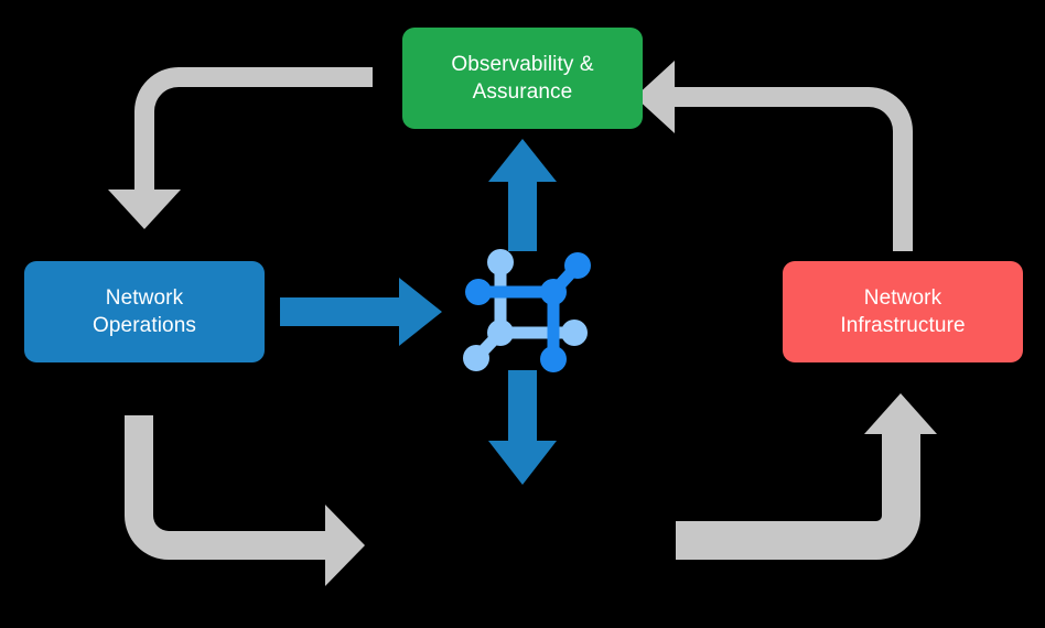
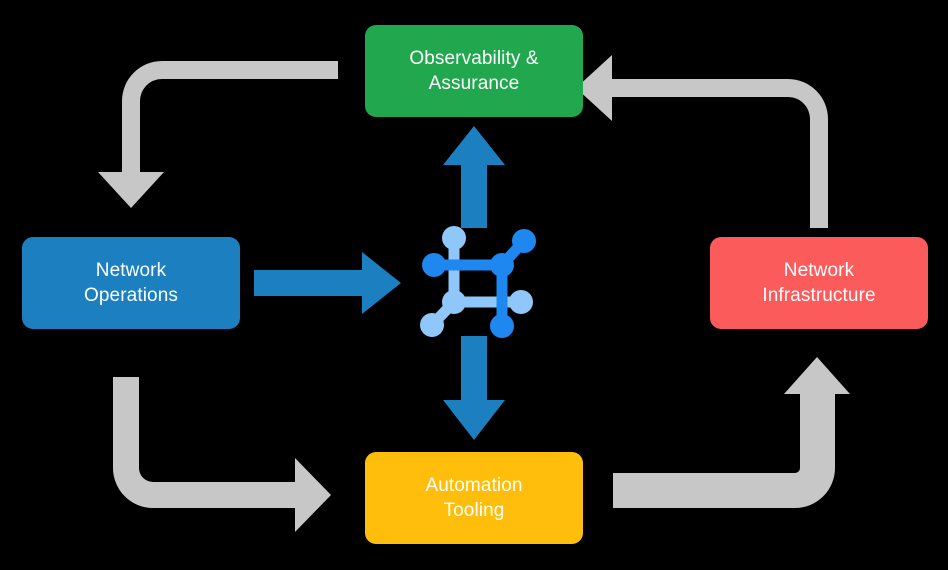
  Observability &
  Assurance
  Network
  Operations
  Network
  Infrastructure
+ Automation
+ Tooling
